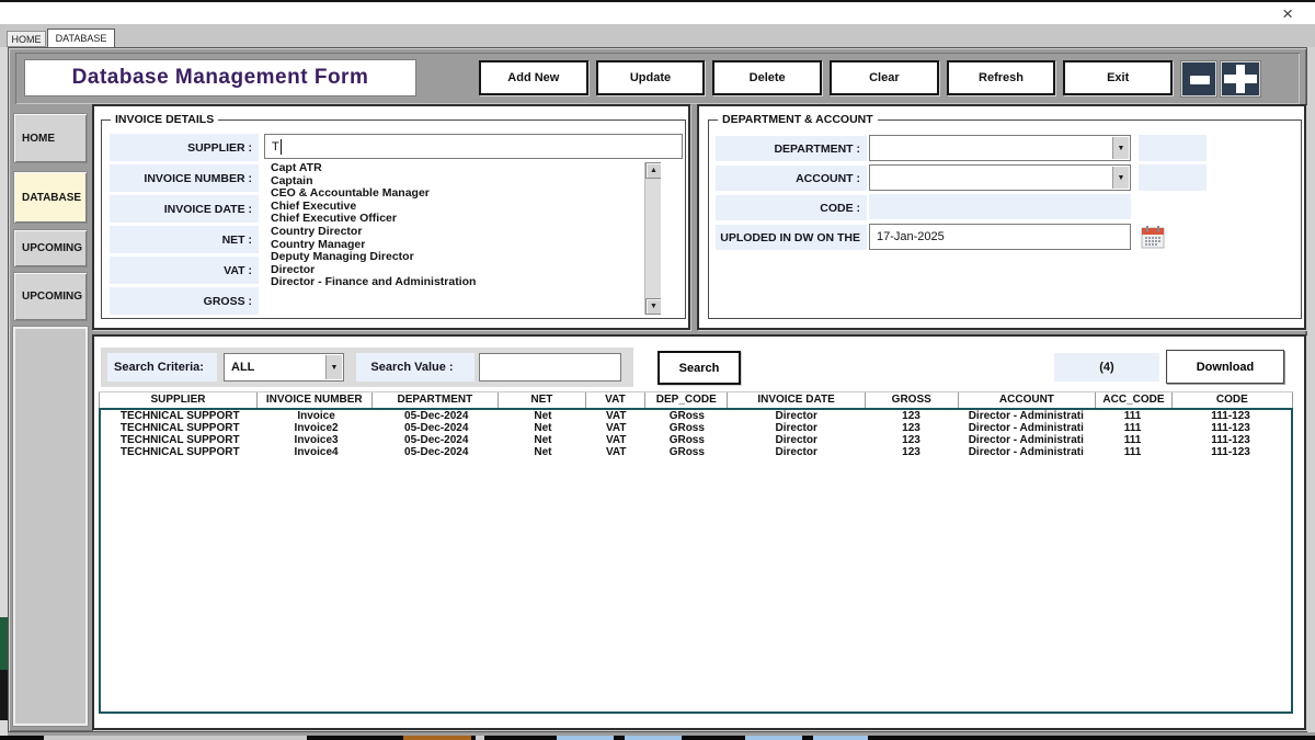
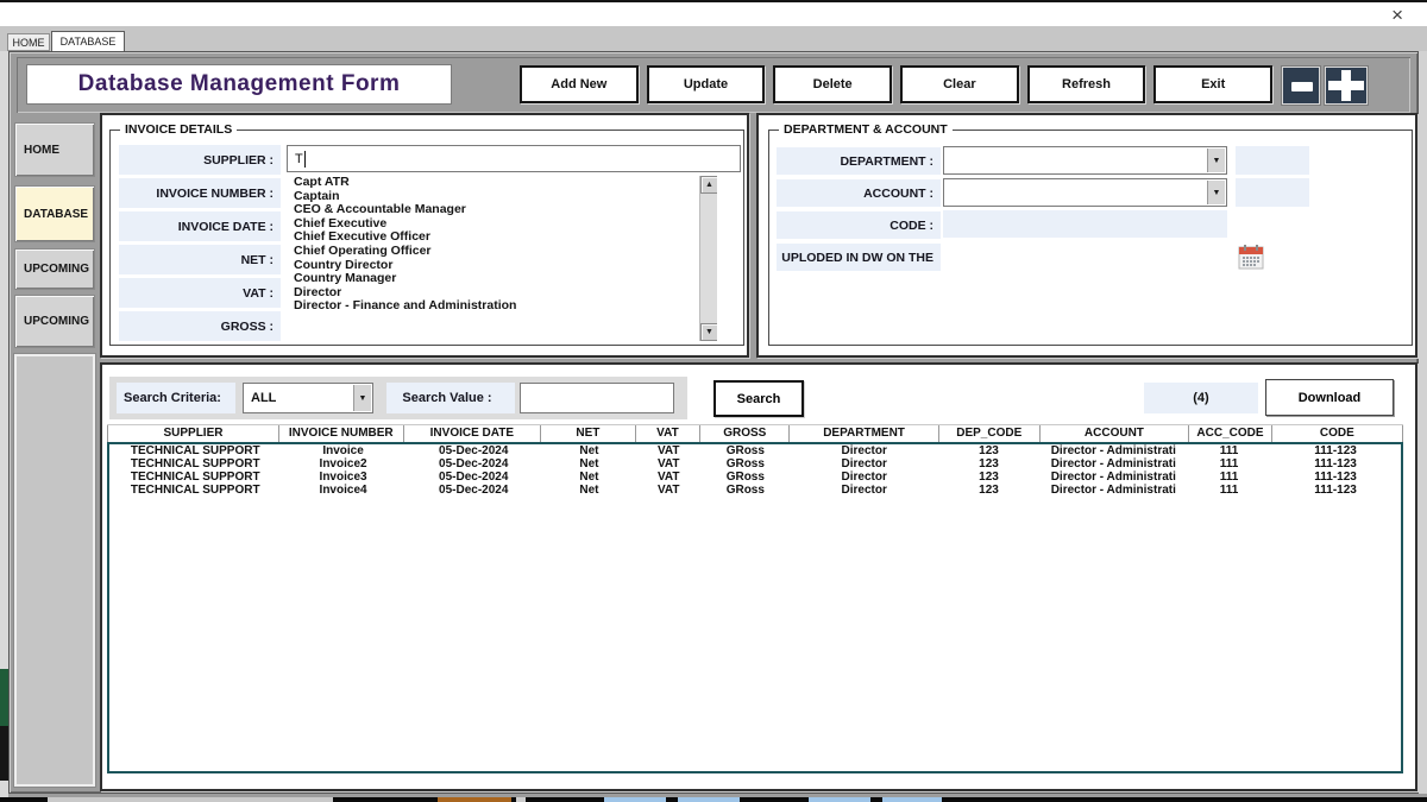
  ×
  HOME
  DATABASE
  Database Management Form
  Add New
  Update
  Delete
  Clear
  Refresh
  Exit
  HOME
  DATABASE
  UPCOMING
  UPCOMING
  INVOICE DETAILS
  SUPPLIER :
  INVOICE NUMBER :
  INVOICE DATE :
  NET :
  VAT :
  GROSS :
  T
  Capt ATR
  Captain
  CEO & Accountable Manager
  Chief Executive
  Chief Executive Officer
+ Chief Operating Officer
  Country Director
  Country Manager
- Deputy Managing Director
  Director
  Director - Finance and Administration
  DEPARTMENT & ACCOUNT
  DEPARTMENT :
  ACCOUNT :
  CODE :
  UPLODED IN DW ON THE
- 17-Jan-2025
  Search Criteria:
  ALL
  Search Value :
  Search
  (4)
  Download
  SUPPLIER
  INVOICE NUMBER
- DEPARTMENT
+ INVOICE DATE
  NET
  VAT
- DEP_CODE
+ GROSS
- INVOICE DATE
+ DEPARTMENT
- GROSS
+ DEP_CODE
  ACCOUNT
  ACC_CODE
  CODE
  TECHNICAL SUPPORT
  Invoice
  05-Dec-2024
  Net
  VAT
  GRoss
  Director
  123
  Director - Administrati
  111
  111-123
  TECHNICAL SUPPORT
  Invoice2
  05-Dec-2024
  Net
  VAT
  GRoss
  Director
  123
  Director - Administrati
  111
  111-123
  TECHNICAL SUPPORT
  Invoice3
  05-Dec-2024
  Net
  VAT
  GRoss
  Director
  123
  Director - Administrati
  111
  111-123
  TECHNICAL SUPPORT
  Invoice4
  05-Dec-2024
  Net
  VAT
  GRoss
  Director
  123
  Director - Administrati
  111
  111-123
